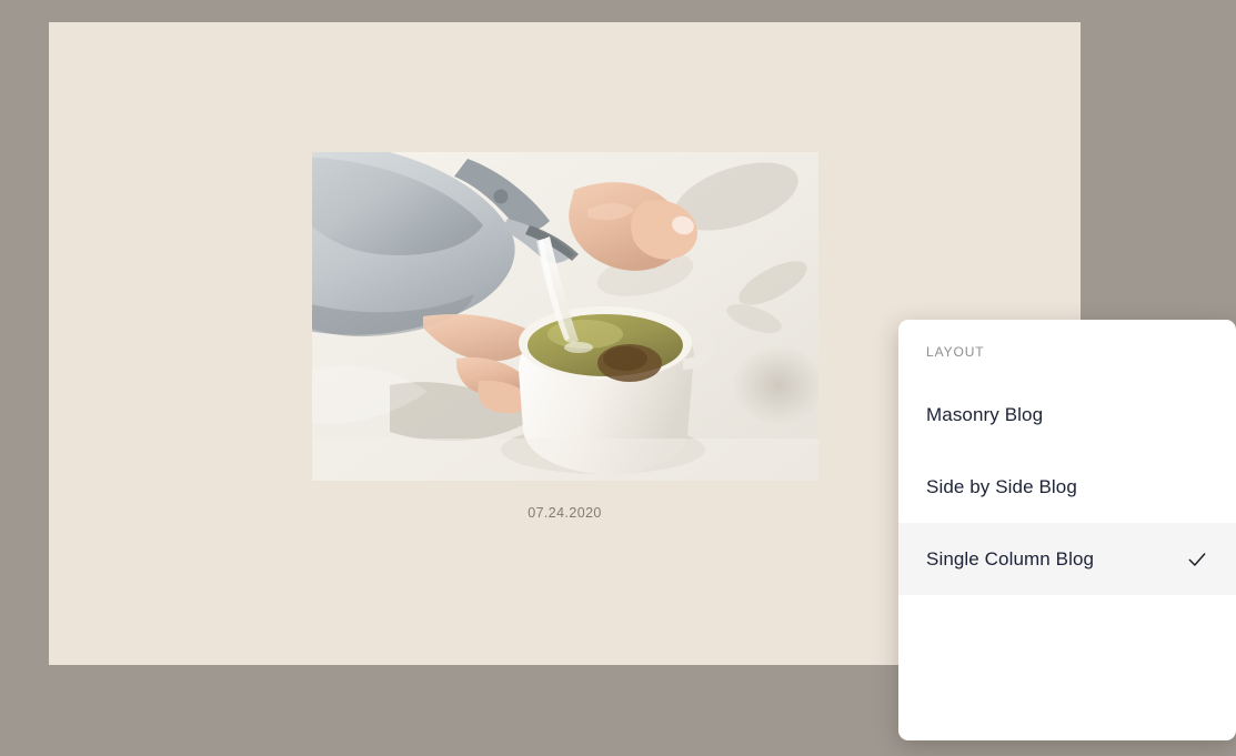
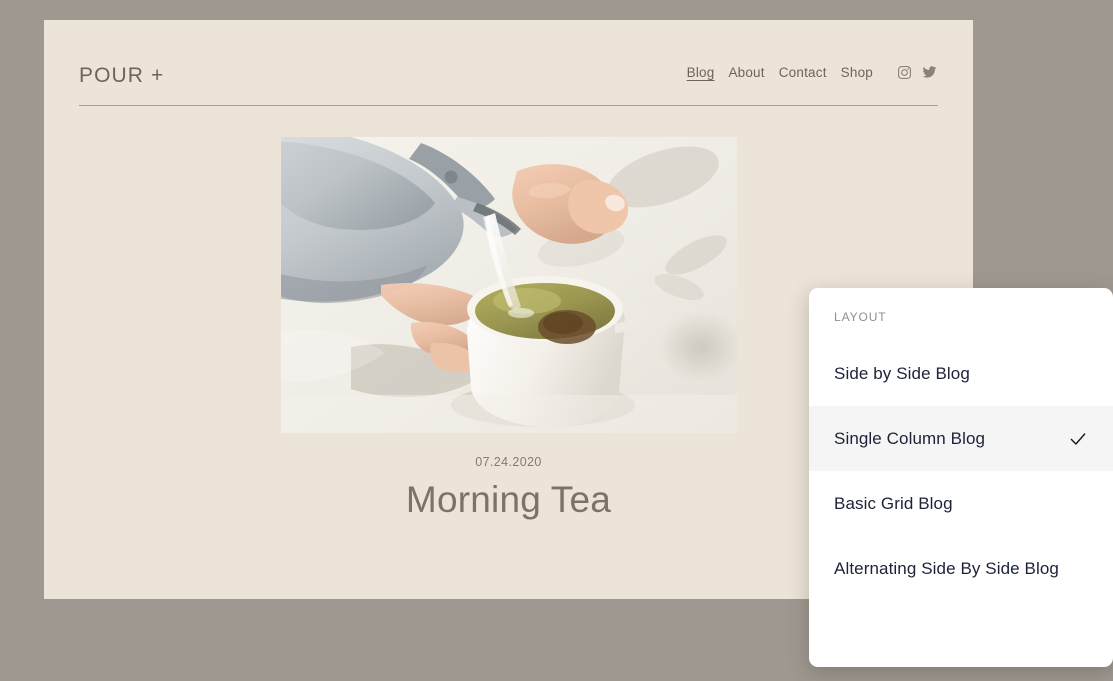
+ POUR +
+ Blog
+ About
+ Contact
+ Shop
  07.24.2020
+ Morning Tea
  LAYOUT
- Masonry Blog
  Side by Side Blog
  Single Column Blog
+ Basic Grid Blog
+ Alternating Side By Side Blog
